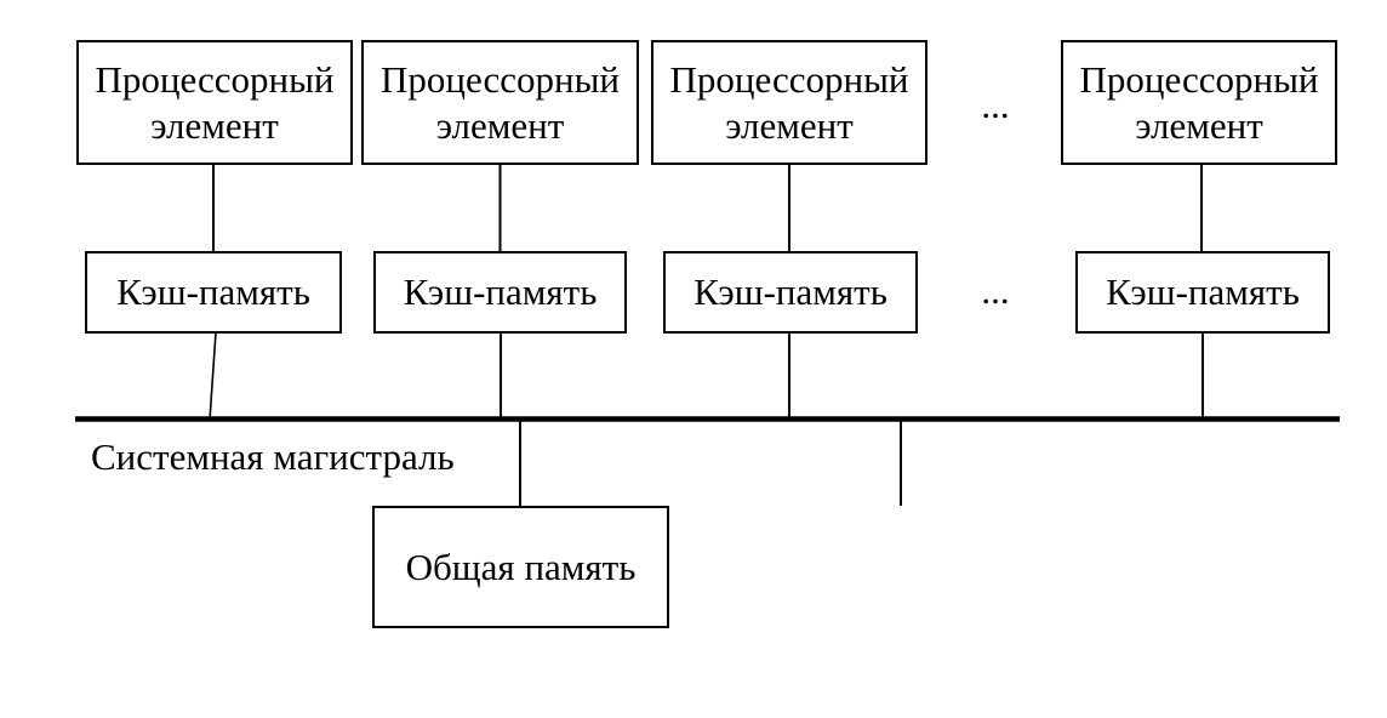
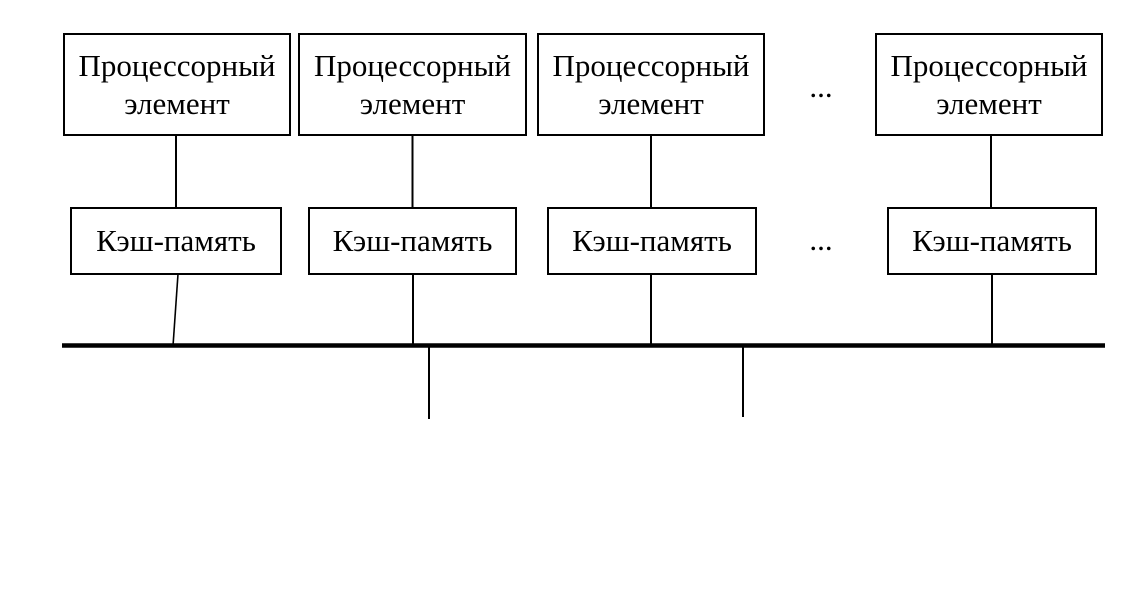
  Процессорный элемент
  Процессорный элемент
  Процессорный элемент
  ...
  Процессорный элемент
  Кэш-память
  Кэш-память
  Кэш-память
  ...
  Кэш-память
- Системная магистраль
- Общая память
